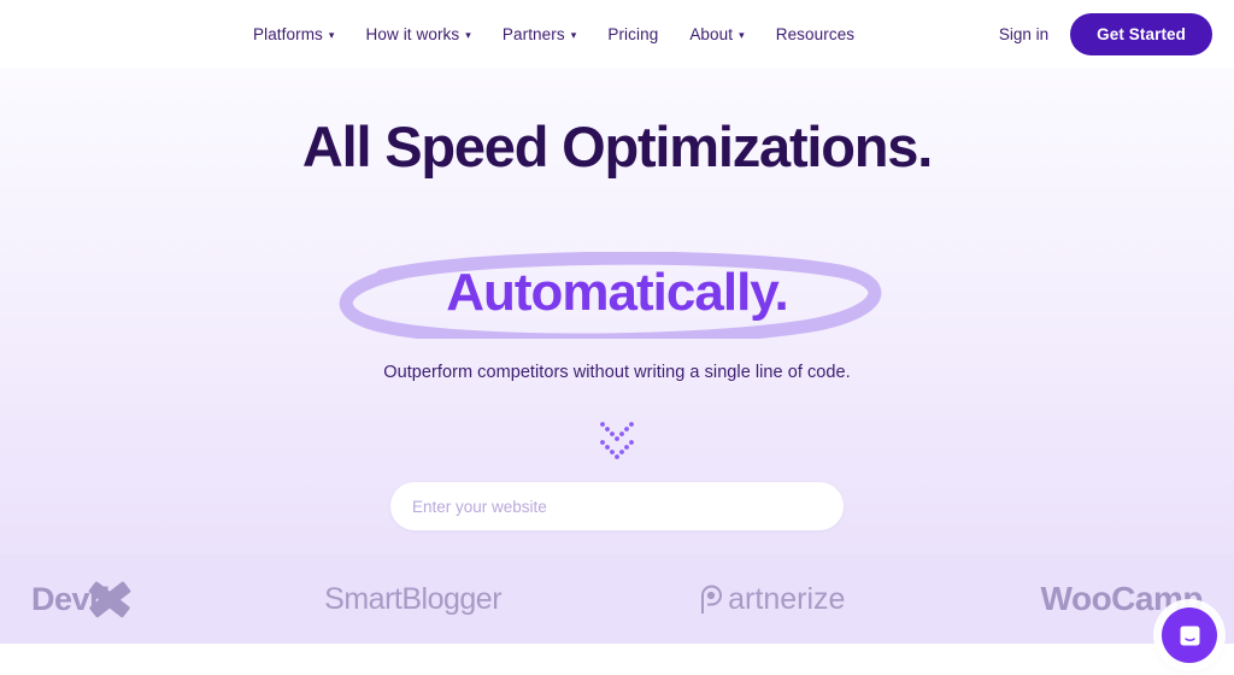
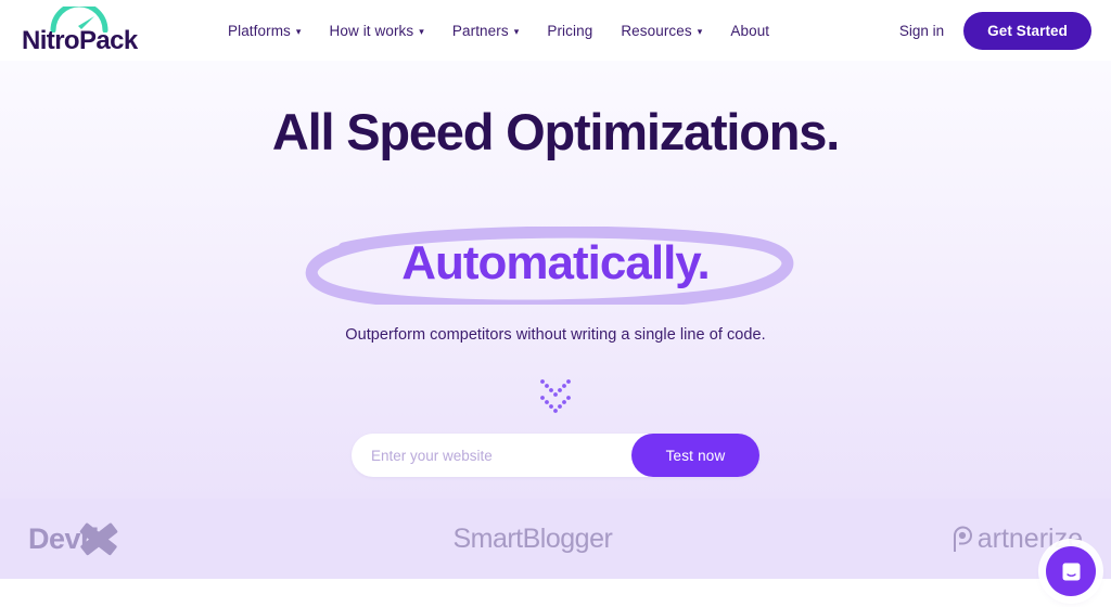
+ NitroPack
  Platforms
  ▾
  How it works
  ▾
  Partners
  ▾
  Pricing
- About
+ Resources
  ▾
- Resources
+ About
  Sign in
  Get Started
  All Speed Optimizations.
  Automatically.
  Outperform competitors without writing a single line of code.
  Enter your website
+ Test now
  Devr
  SmartBlogger
  artnerize
- WooCamp
